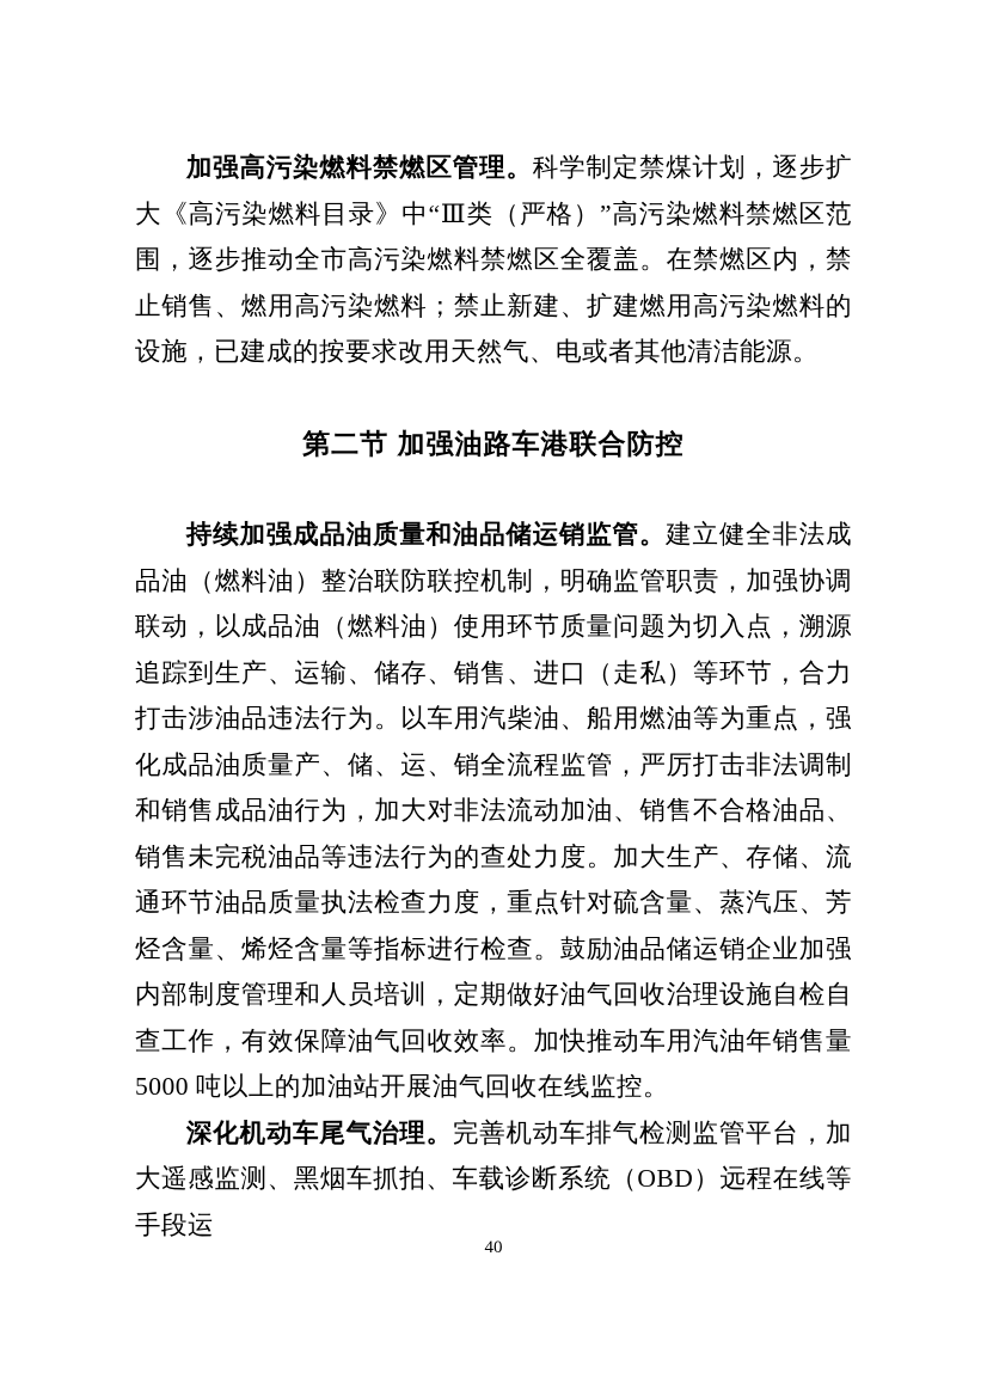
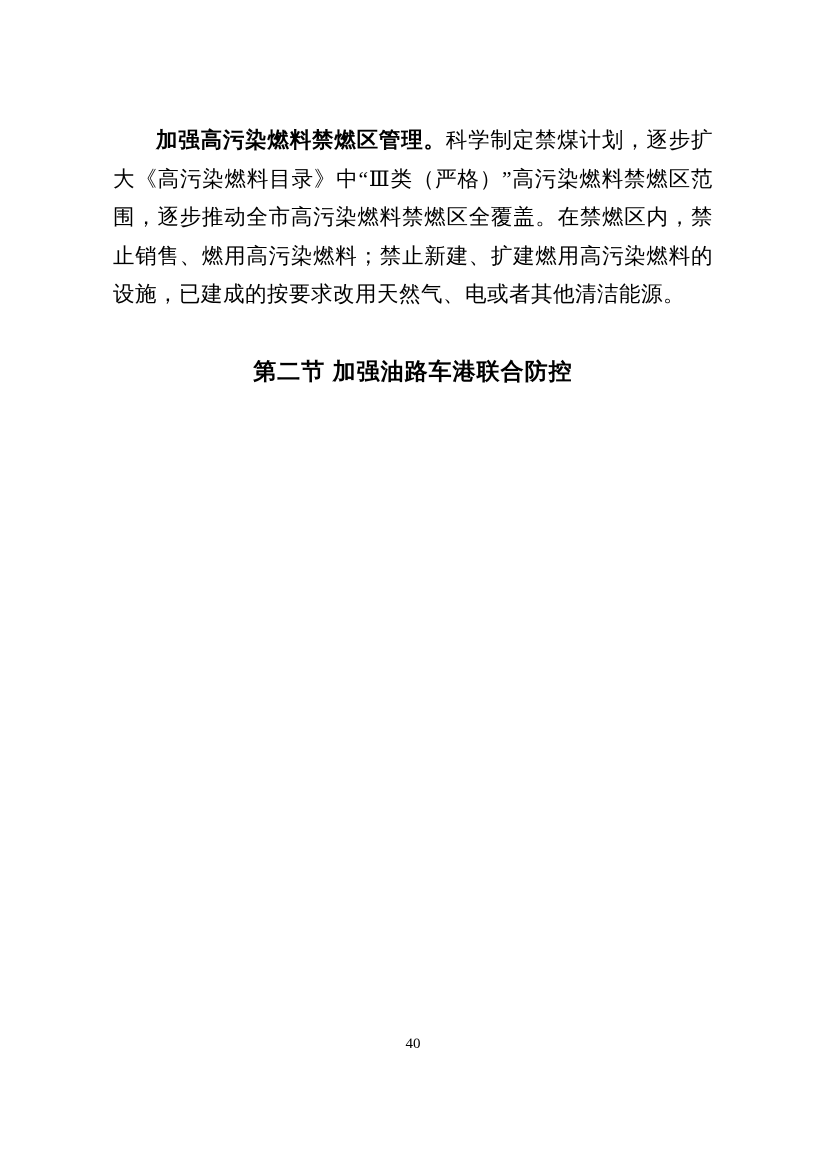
  加强高污染燃料禁燃区管理。科学制定禁煤计划，逐步扩大《高污染燃料目录》中“Ⅲ类（严格）”高污染燃料禁燃区范围，逐步推动全市高污染燃料禁燃区全覆盖。在禁燃区内，禁止销售、燃用高污染燃料；禁止新建、扩建燃用高污染燃料的设施，已建成的按要求改用天然气、电或者其他清洁能源。
  第二节 加强油路车港联合防控
- 持续加强成品油质量和油品储运销监管。建立健全非法成品油（燃料油）整治联防联控机制，明确监管职责，加强协调联动，以成品油（燃料油）使用环节质量问题为切入点，溯源追踪到生产、运输、储存、销售、进口（走私）等环节，合力打击涉油品违法行为。以车用汽柴油、船用燃油等为重点，强化成品油质量产、储、运、销全流程监管，严厉打击非法调制和销售成品油行为，加大对非法流动加油、销售不合格油品、销售未完税油品等违法行为的查处力度。加大生产、存储、流通环节油品质量执法检查力度，重点针对硫含量、蒸汽压、芳烃含量、烯烃含量等指标进行检查。鼓励油品储运销企业加强内部制度管理和人员培训，定期做好油气回收治理设施自检自查工作，有效保障油气回收效率。加快推动车用汽油年销售量 5000 吨以上的加油站开展油气回收在线监控。
- 深化机动车尾气治理。完善机动车排气检测监管平台，加大遥感监测、黑烟车抓拍、车载诊断系统（OBD）远程在线等手段运
  40
